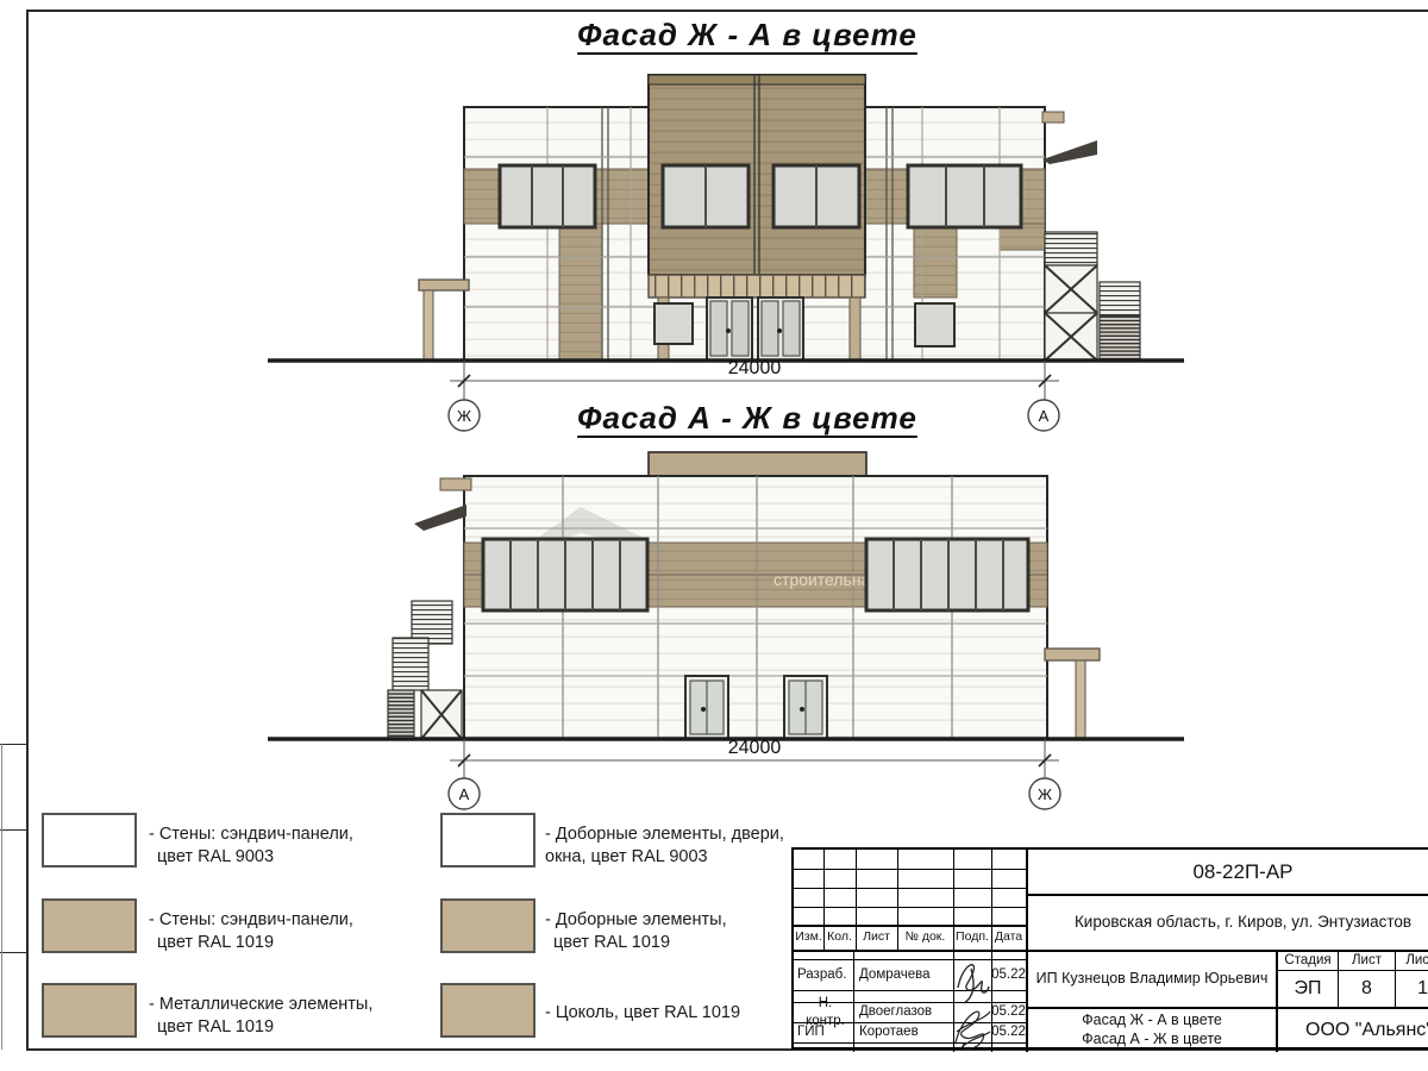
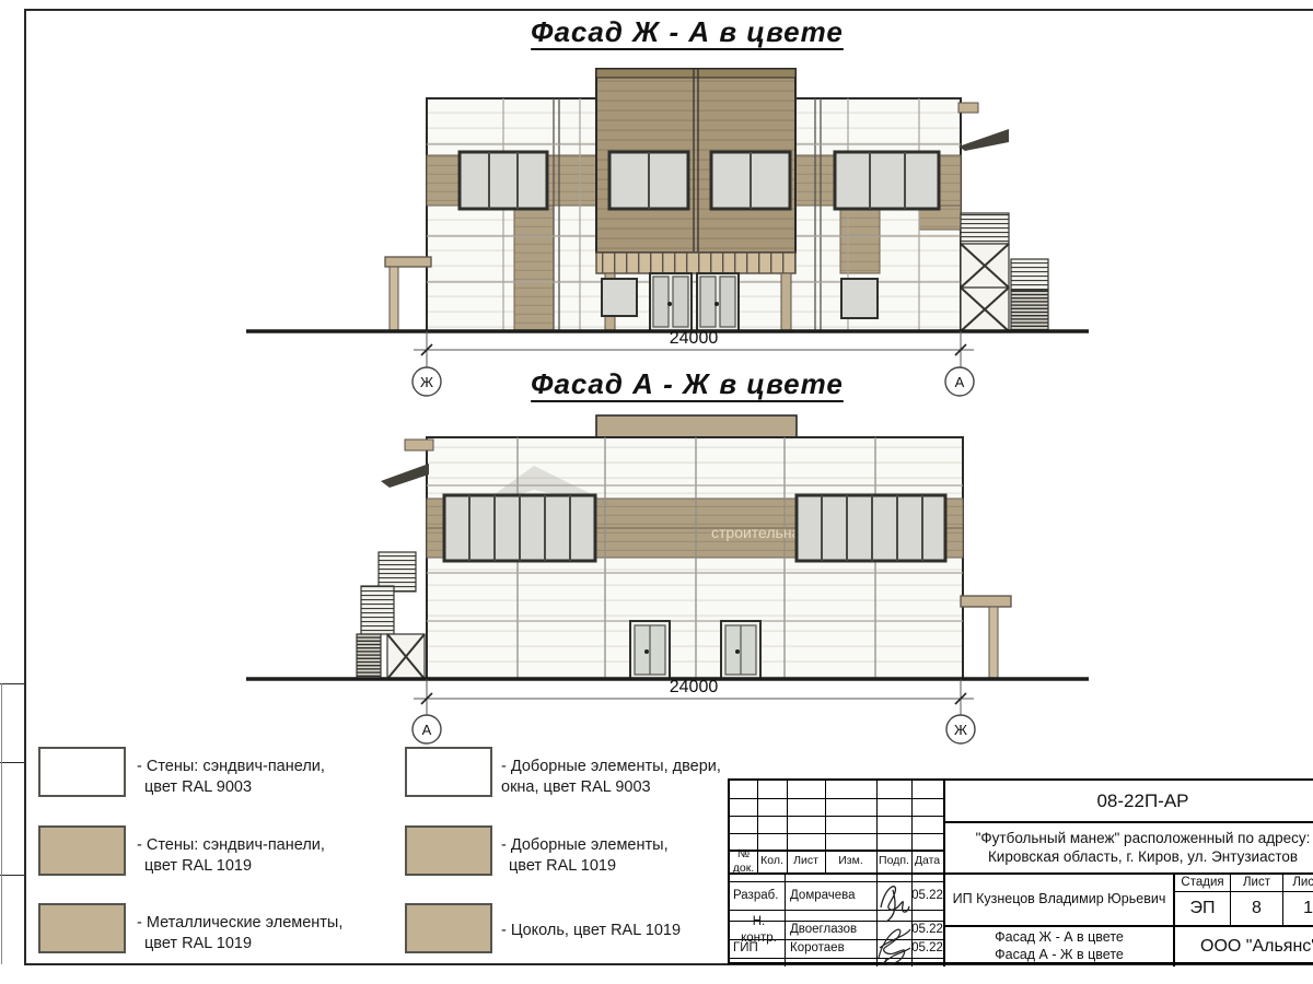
  Фасад Ж - А в цвете
  Фасад А - Ж в цвете
  24000
  Ж
  А
  24000
  А
  Ж
  - Стены: сэндвич-панели,
  цвет RAL 9003
  - Стены: сэндвич-панели,
  цвет RAL 1019
  - Металлические элементы,
  цвет RAL 1019
  - Доборные элементы, двери,
  окна, цвет RAL 9003
  - Доборные элементы,
  цвет RAL 1019
  - Цоколь, цвет RAL 1019
- Изм.
+ № док.
  Кол.
  Лист
- № док.
+ Изм.
  Подп.
  Дата
  Разраб.
  Домрачева
  05.22
  Н. контр.
  Двоеглазов
  05.22
  ГИП
  Коротаев
  05.22
  08-22П-АР
+ "Футбольный манеж" расположенный по адресу:
  Кировская область, г. Киров, ул. Энтузиастов
  ИП Кузнецов Владимир Юрьевич
  Стадия
  Лист
  ЭП
  8
  Фасад Ж - А в цвете
  Фасад А - Ж в цвете
  ООО "Альянс
